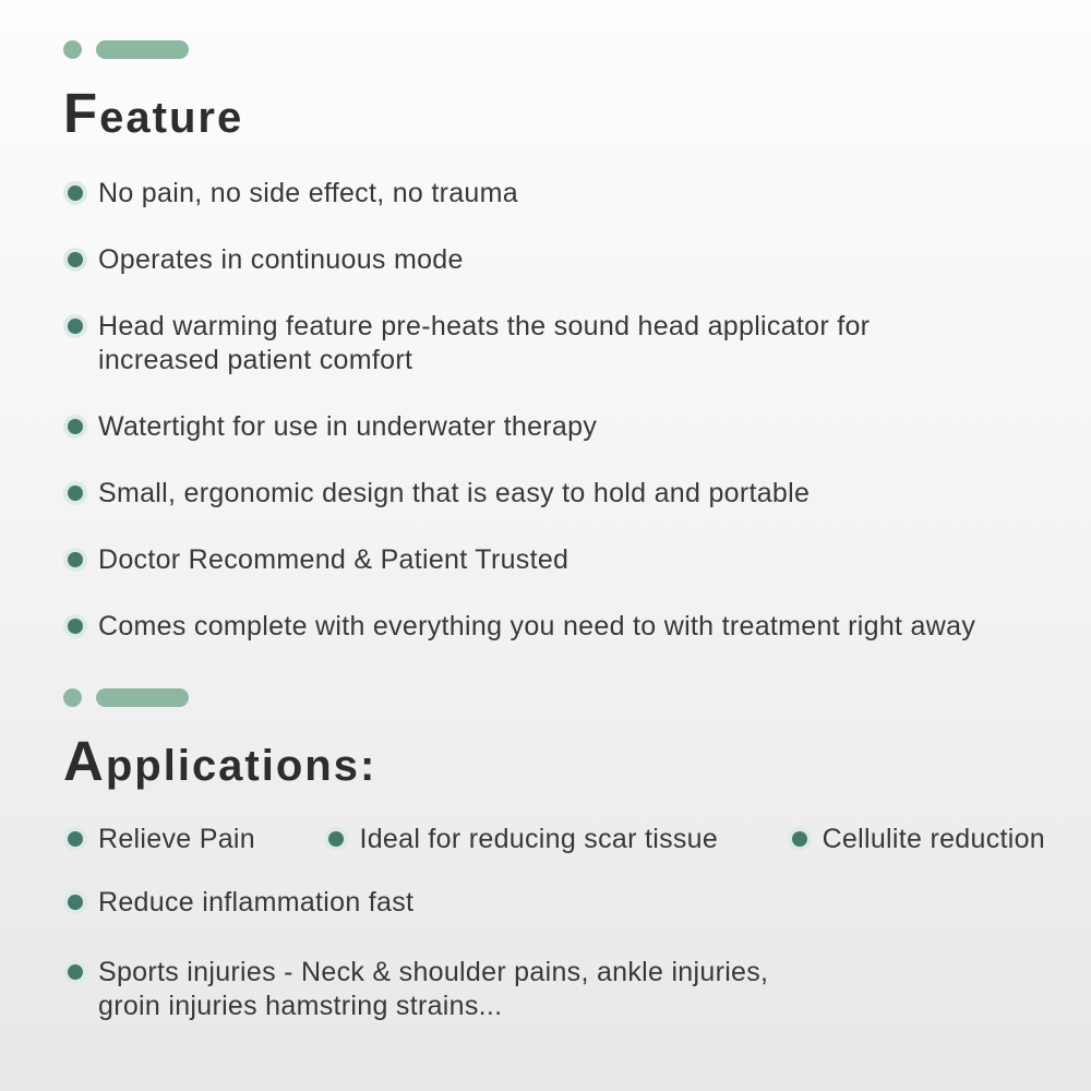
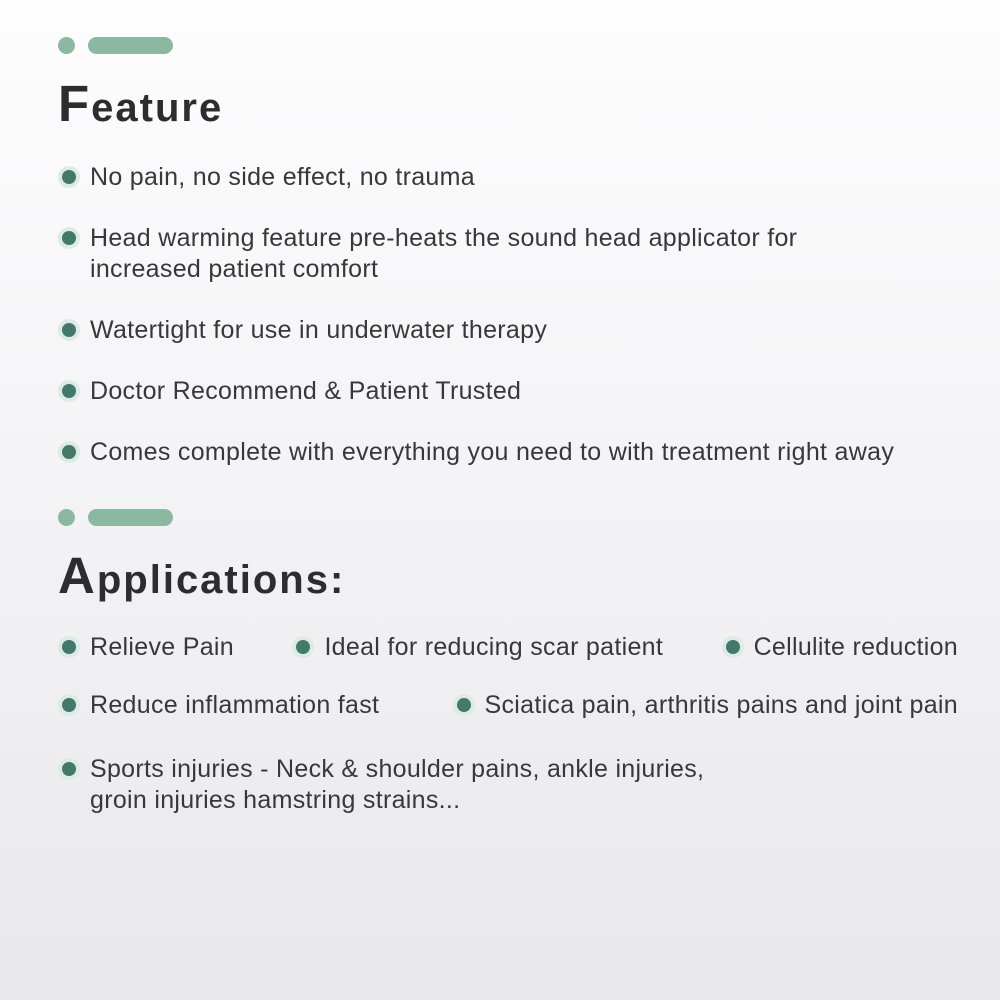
  Feature
  No pain, no side effect, no trauma
- Operates in continuous mode
  Head warming feature pre-heats the sound head applicator for
  increased patient comfort
  Watertight for use in underwater therapy
- Small, ergonomic design that is easy to hold and portable
  Doctor Recommend & Patient Trusted
  Comes complete with everything you need to with treatment right away
  Applications:
  Relieve Pain
- Ideal for reducing scar tissue
+ Ideal for reducing scar patient
  Cellulite reduction
  Reduce inflammation fast
+ Sciatica pain, arthritis pains and joint pain
  Sports injuries - Neck & shoulder pains, ankle injuries,
  groin injuries hamstring strains...
